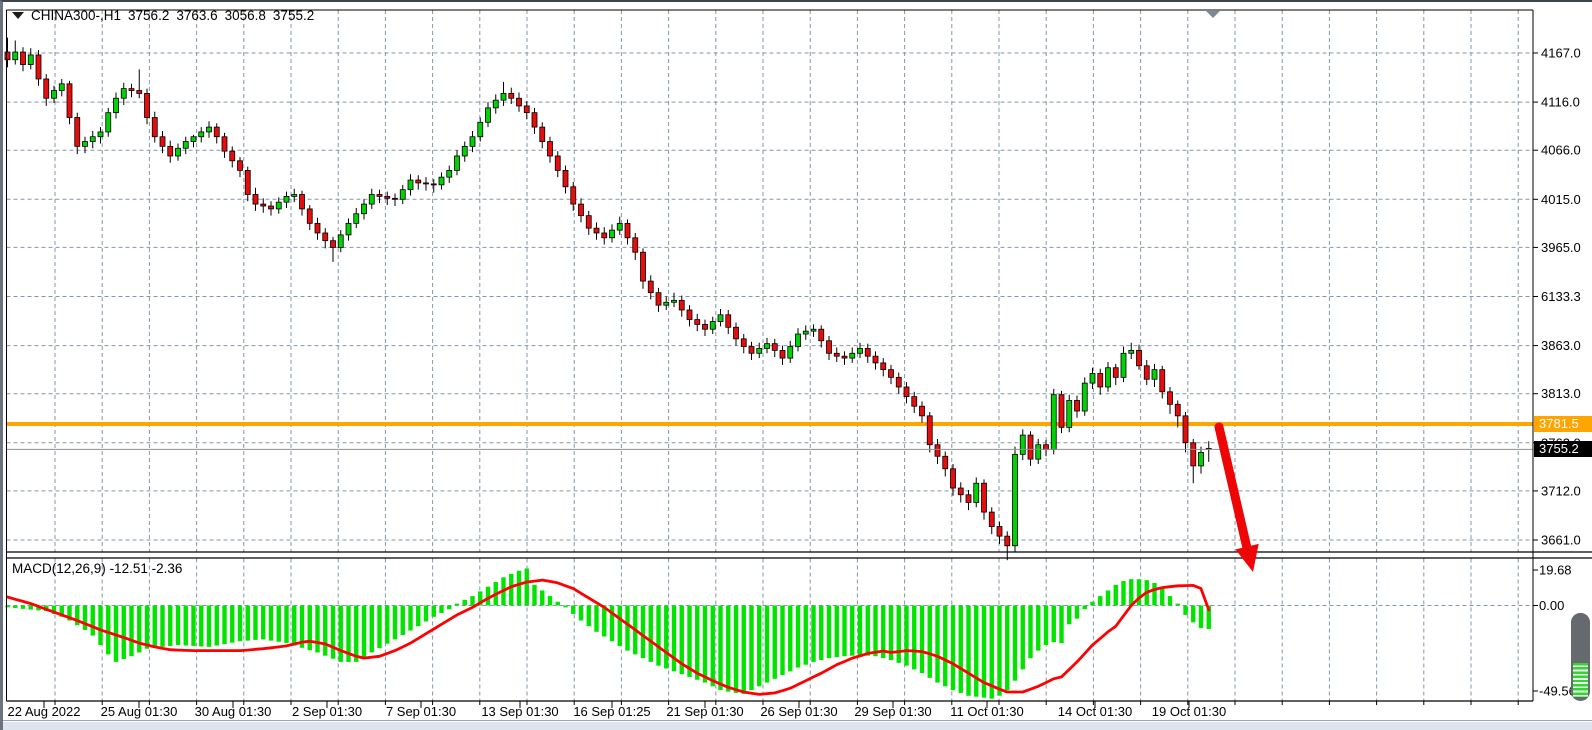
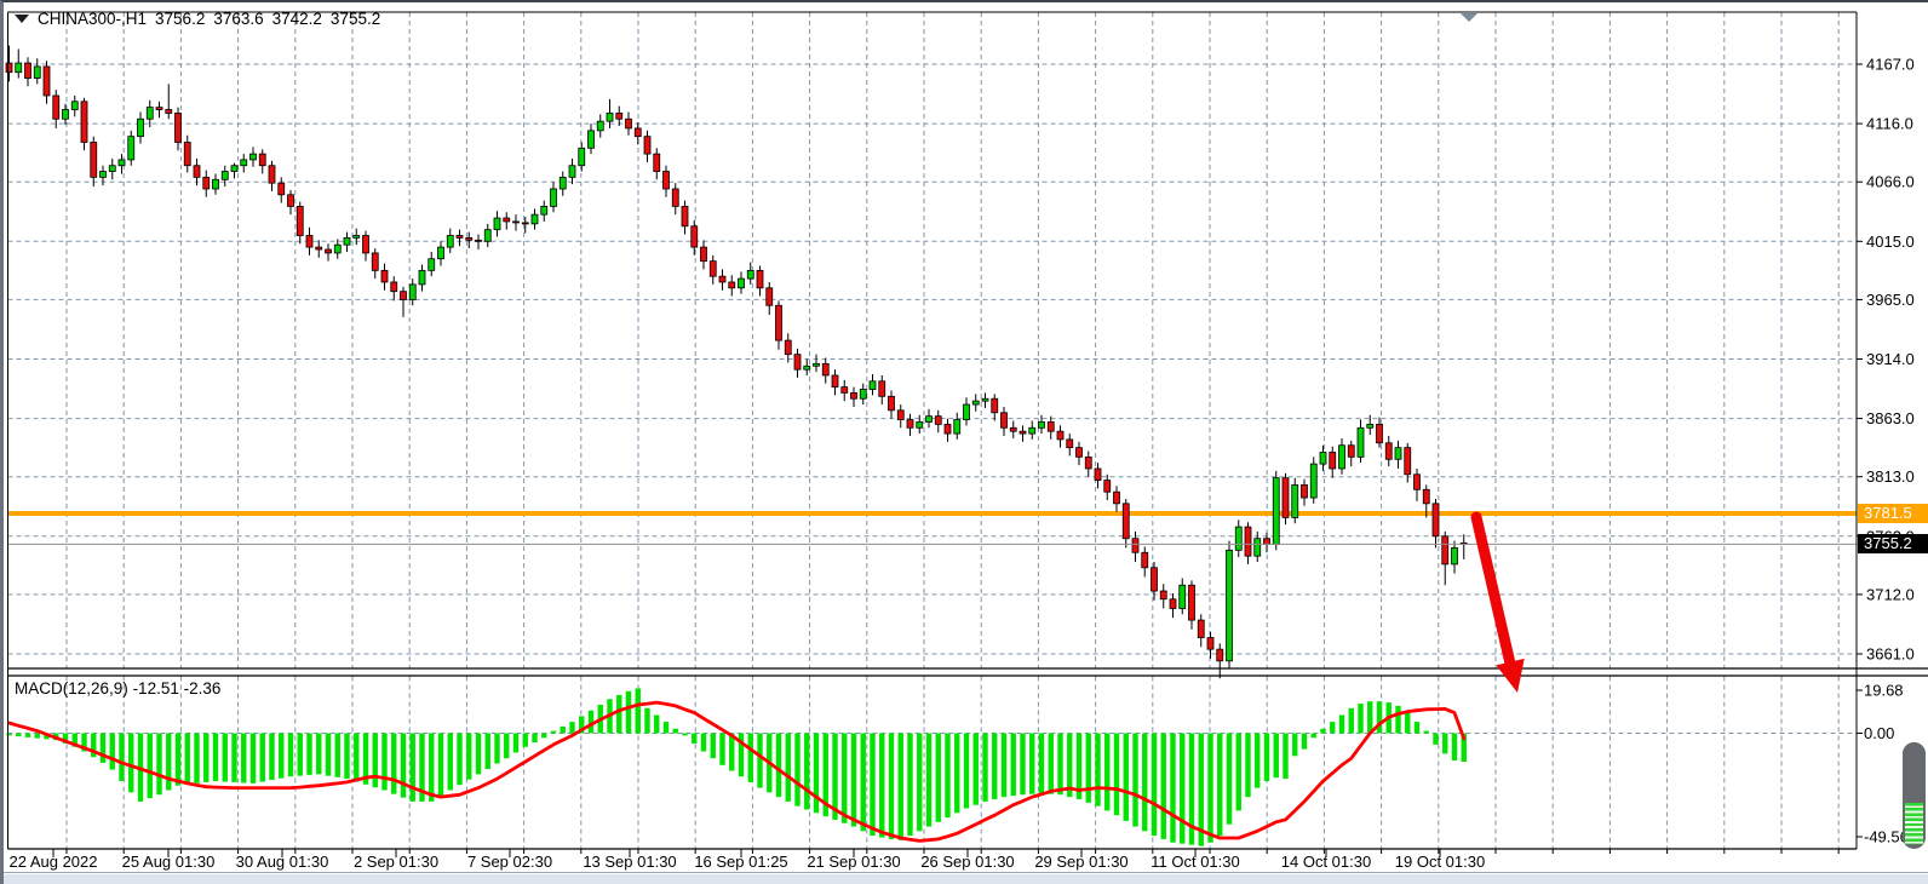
  4167.0
  4116.0
  4066.0
  4015.0
  3965.0
- 6133.3
+ 3914.0
  3863.0
  3813.0
  3712.0
  3661.0
  19.68
  0.00
  -49.5
  22 Aug 2022
  25 Aug 01:30
  30 Aug 01:30
  2 Sep 01:30
- 7 Sep 01:30
+ 7 Sep 02:30
  13 Sep 01:30
  16 Sep 01:25
  21 Sep 01:30
  26 Sep 01:30
  29 Sep 01:30
  11 Oct 01:30
  14 Oct 01:30
  19 Oct 01:30
  CHINA300-,H1
  3756.2
  3763.6
- 3056.8
+ 3742.2
  3755.2
  MACD(12,26,9) -12.51 -2.36
  3781.5
  3755.2
